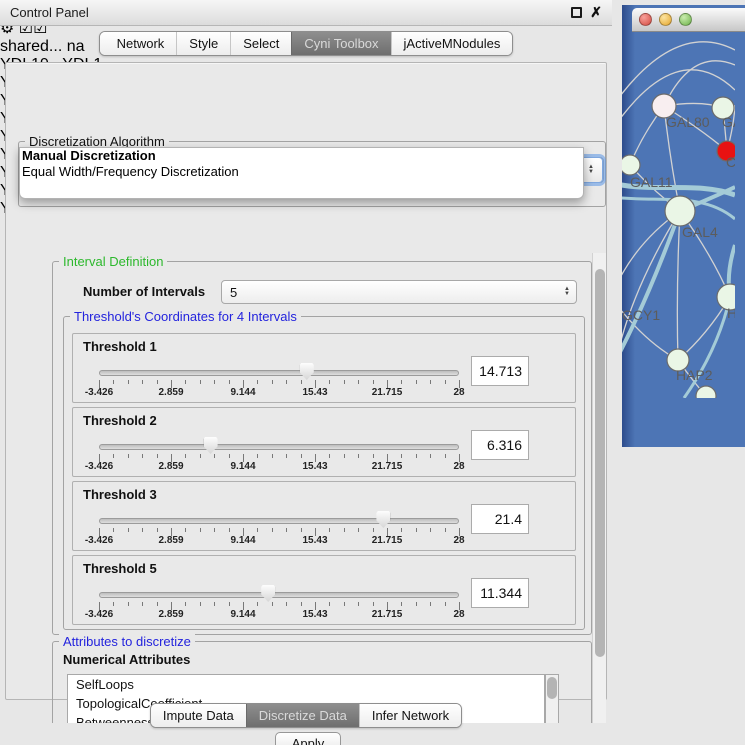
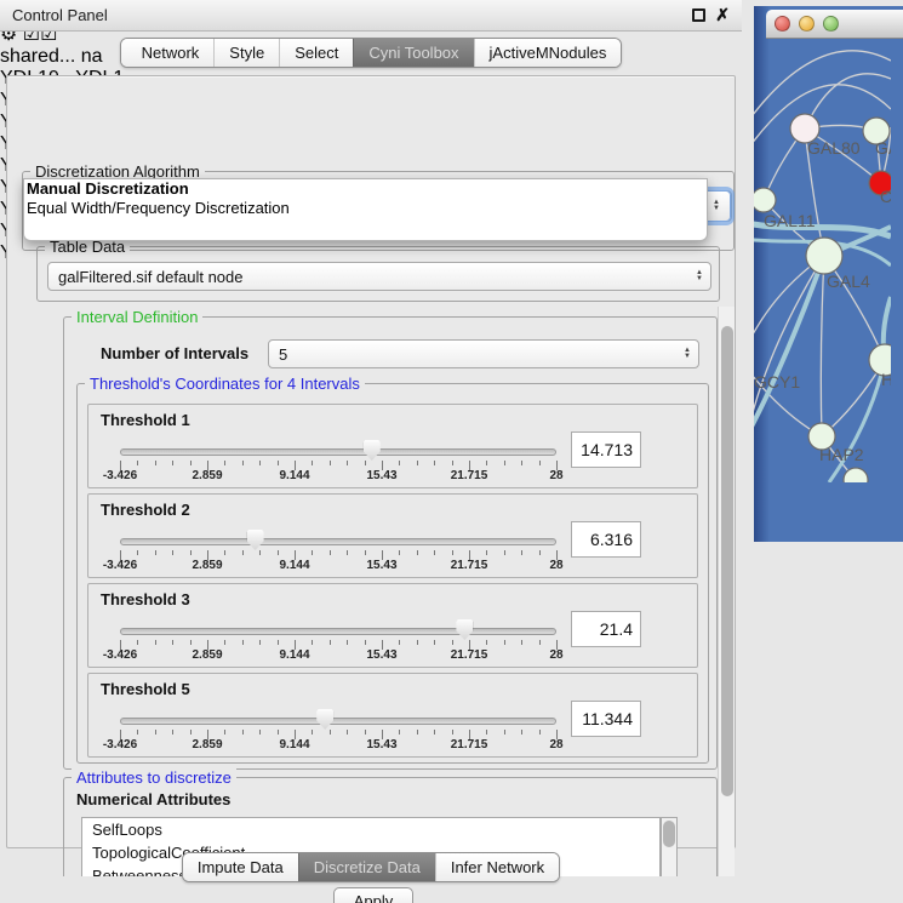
  Control Panel
  ✗
  Network
  Style
  Select
  Cyni Toolbox
  jActiveMNodules
  Discretization Algorithm
  Manual Discretization
  Equal Width/Frequency Discretization
+ Table Data
+ galFiltered.sif default node
  Interval Definition
  Number of Intervals
  5
  Threshold's Coordinates for 4 Intervals
  Threshold 1
  -3.426
  2.859
  9.144
  15.43
  21.715
  28
  14.713
  Threshold 2
  -3.426
  2.859
  9.144
  15.43
  21.715
  28
  6.316
  Threshold 3
  -3.426
  2.859
  9.144
  15.43
  21.715
  28
  21.4
  Threshold 5
  -3.426
  2.859
  9.144
  15.43
  21.715
  28
  11.344
  Attributes to discretize
  Numerical Attributes
  SelfLoops
  Apply
  Impute Data
  Discretize Data
  Infer Network
  GAL80
  C
  GAL11
  GAL4
  GCY1
  H
  HAP2
  ⚙ ☑☑
  shared... na
